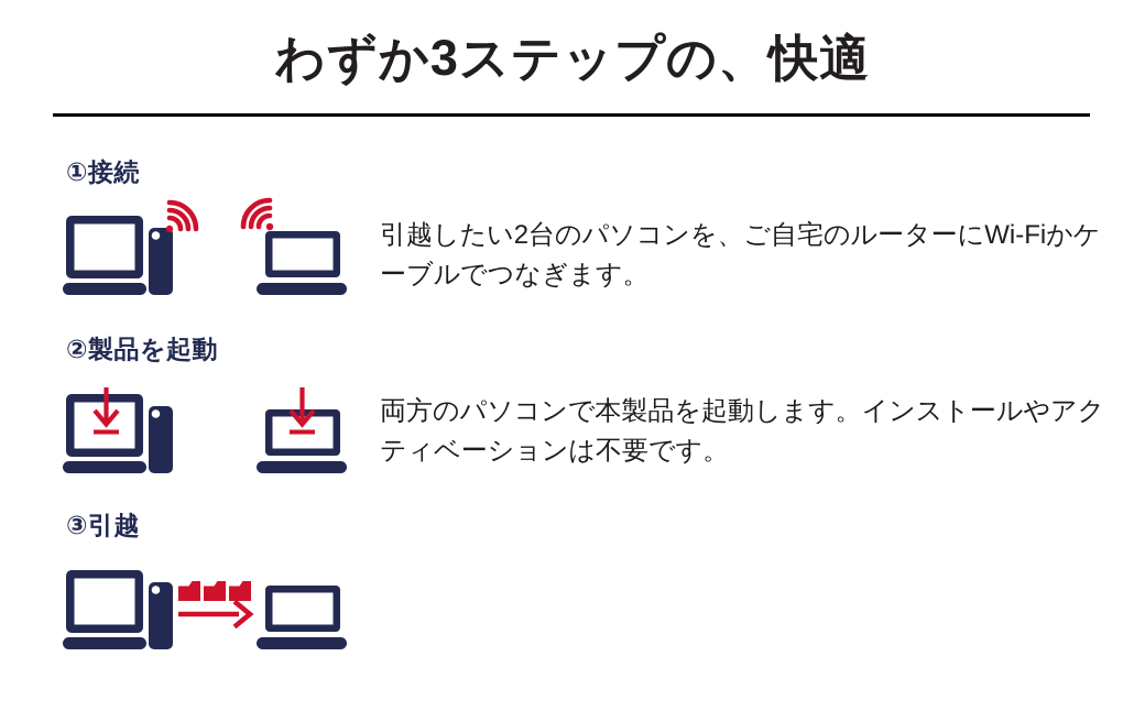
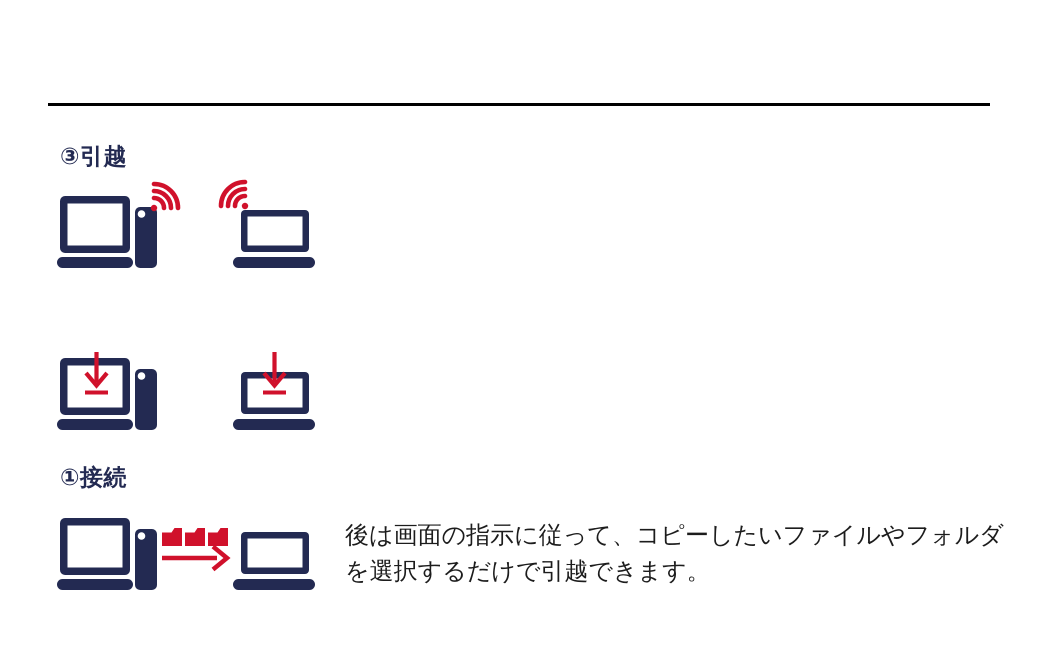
- わずか3ステップの、快適
- ①接続
+ ③引越
- 引越したい2台のパソコンを、ご自宅のルーターにWi-Fiかケーブルでつなぎます。
- ②製品を起動
- 両方のパソコンで本製品を起動します。インストールやアクティベーションは不要です。
- ③引越
+ ①接続
+ 後は画面の指示に従って、コピーしたいファイルやフォルダを選択するだけで引越できます。
